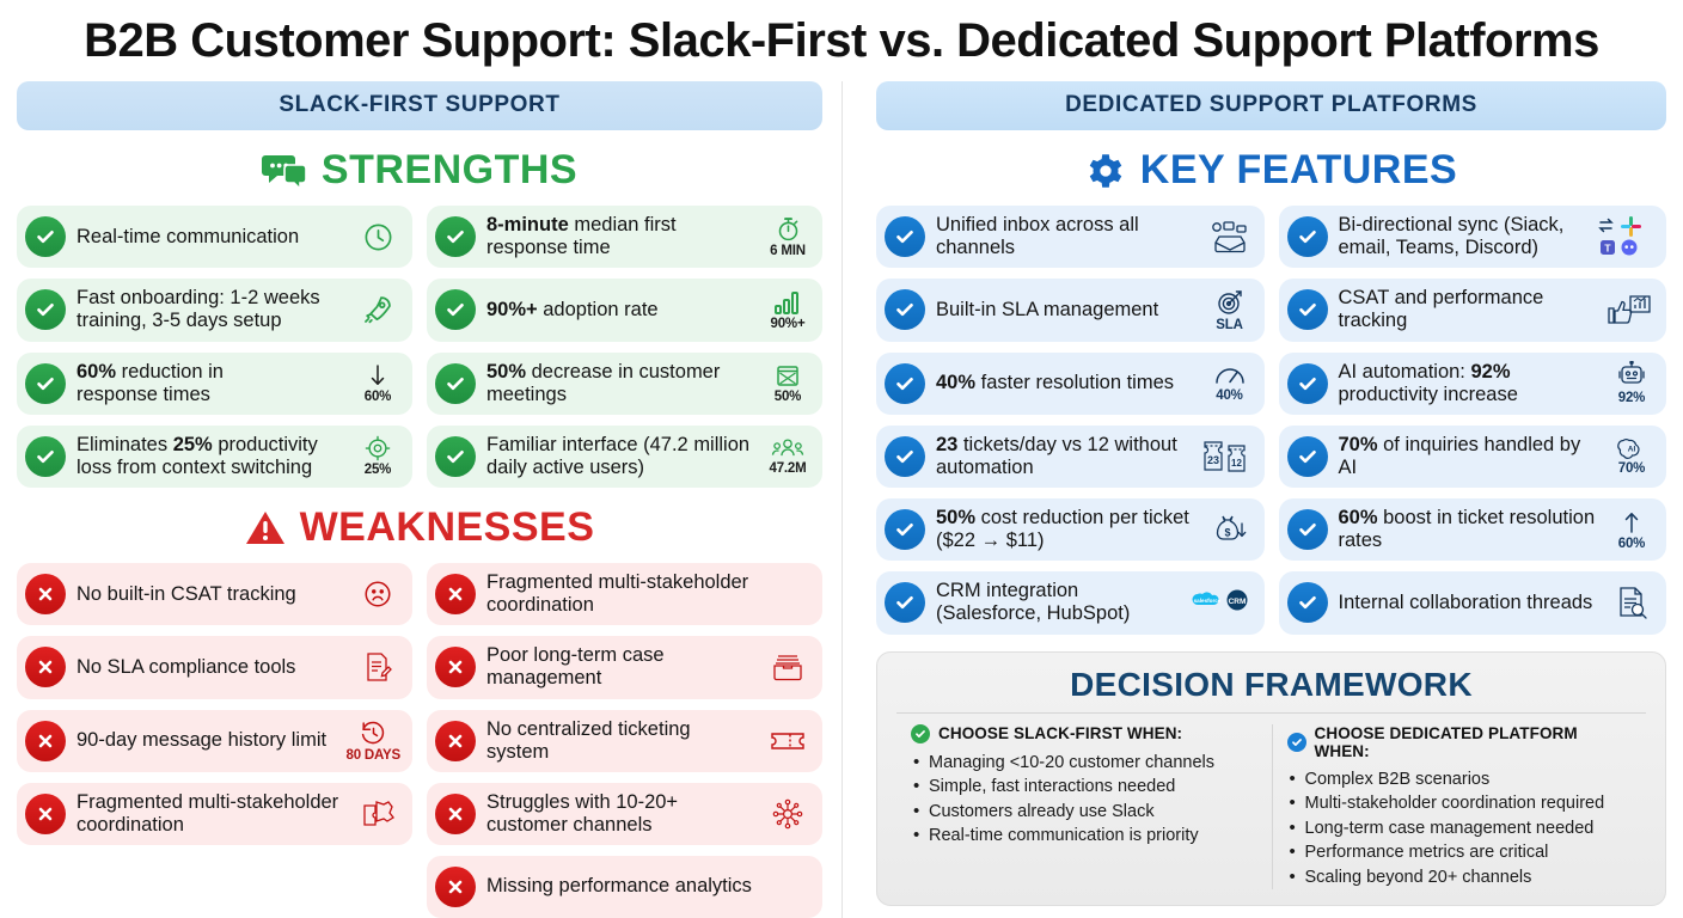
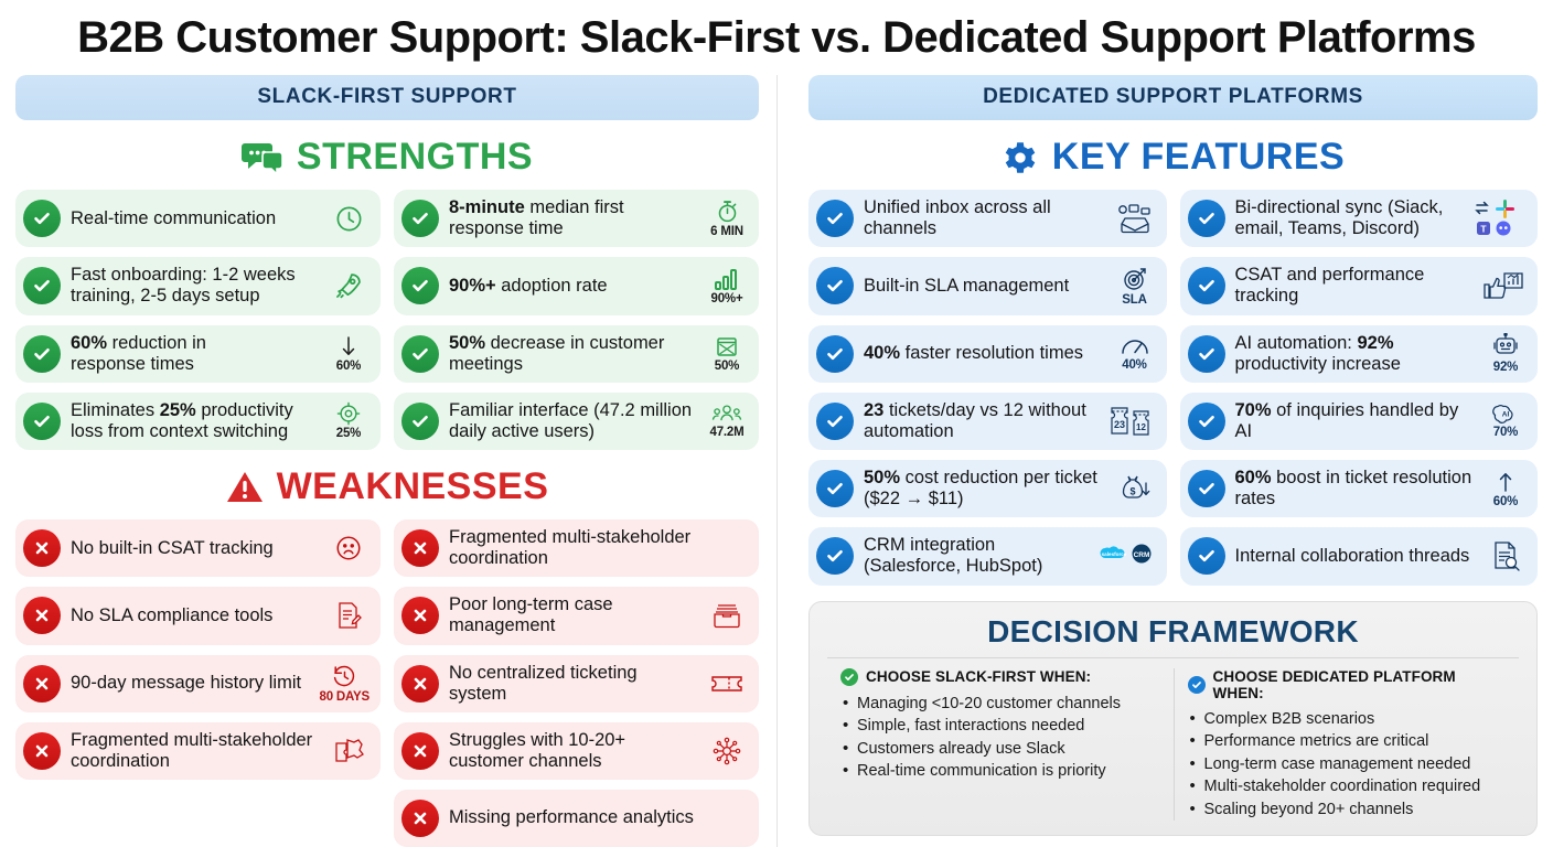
  B2B Customer Support: Slack-First vs. Dedicated Support Platforms
  SLACK-FIRST SUPPORT
  STRENGTHS
  Real-time communication
  8-minute median first response time
  6 MIN
- Fast onboarding: 1-2 weeks training, 3-5 days setup
+ Fast onboarding: 1-2 weeks training, 2-5 days setup
  90%+ adoption rate
  90%+
  60% reduction in
  response times
  60%
  50% decrease in customer meetings
  50%
  Eliminates 25% productivity loss from context switching
  25%
  Familiar interface (47.2 million daily active users)
  47.2M
  WEAKNESSES
  No built-in CSAT tracking
  Fragmented multi-stakeholder coordination
  No SLA compliance tools
  Poor long-term case management
  90-day message history limit
  80 DAYS
  No centralized ticketing system
  Fragmented multi-stakeholder coordination
  Struggles with 10-20+ customer channels
  Missing performance analytics
  DEDICATED SUPPORT PLATFORMS
  KEY FEATURES
  Unified inbox across all channels
  Bi-directional sync (Siack, email, Teams, Discord)
  T
  Built-in SLA management
  SLA
  CSAT and performance tracking
  40% faster resolution times
  40%
  AI automation: 92% productivity increase
  92%
  23 tickets/day vs 12 without automation
  23
  12
  70% of inquiries handled by AI
  70%
  50% cost reduction per ticket ($22 → $11)
  $
  60% boost in ticket resolution rates
  60%
  CRM integration (Salesforce, HubSpot)
  Internal collaboration threads
  DECISION FRAMEWORK
  CHOOSE SLACK-FIRST WHEN:
  Managing <10-20 customer channels
  Simple, fast interactions needed
  Customers already use Slack
  Real-time communication is priority
  CHOOSE DEDICATED PLATFORM WHEN:
  Complex B2B scenarios
- Multi-stakeholder coordination required
+ Performance metrics are critical
  Long-term case management needed
- Performance metrics are critical
+ Multi-stakeholder coordination required
  Scaling beyond 20+ channels
